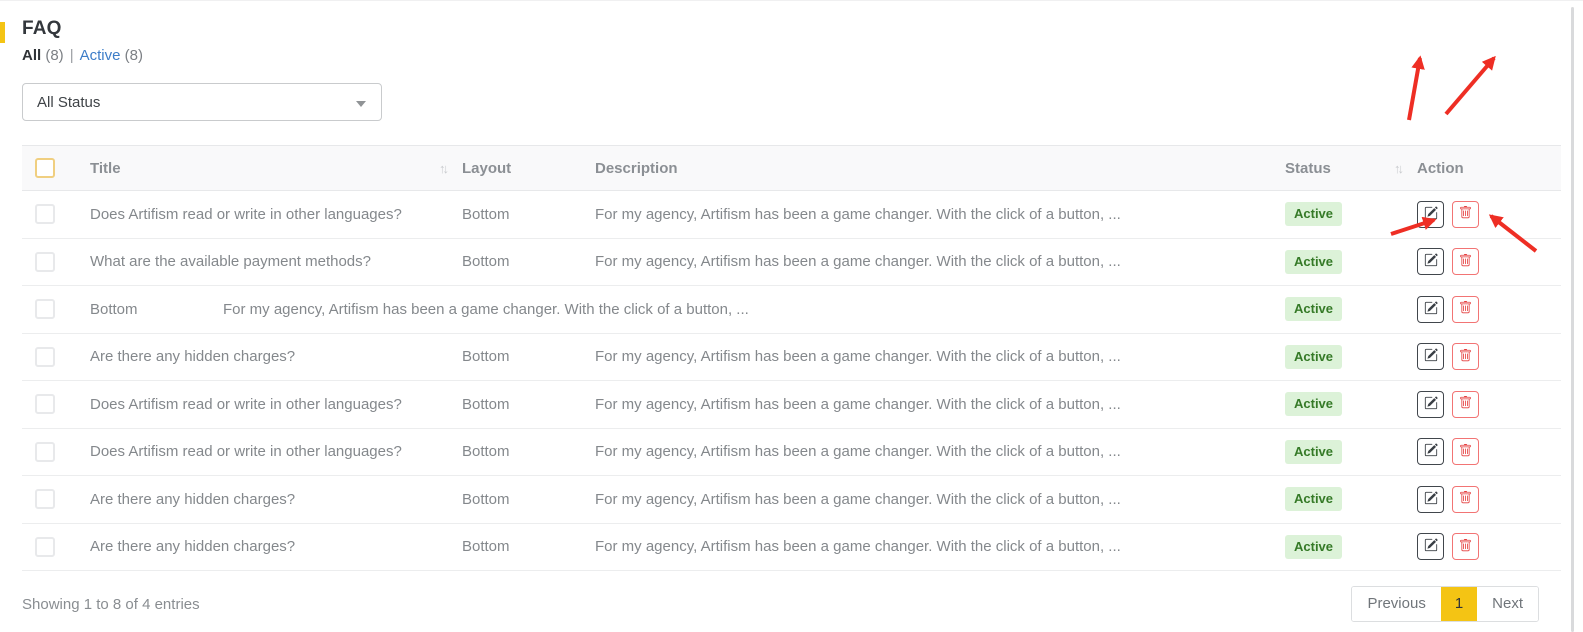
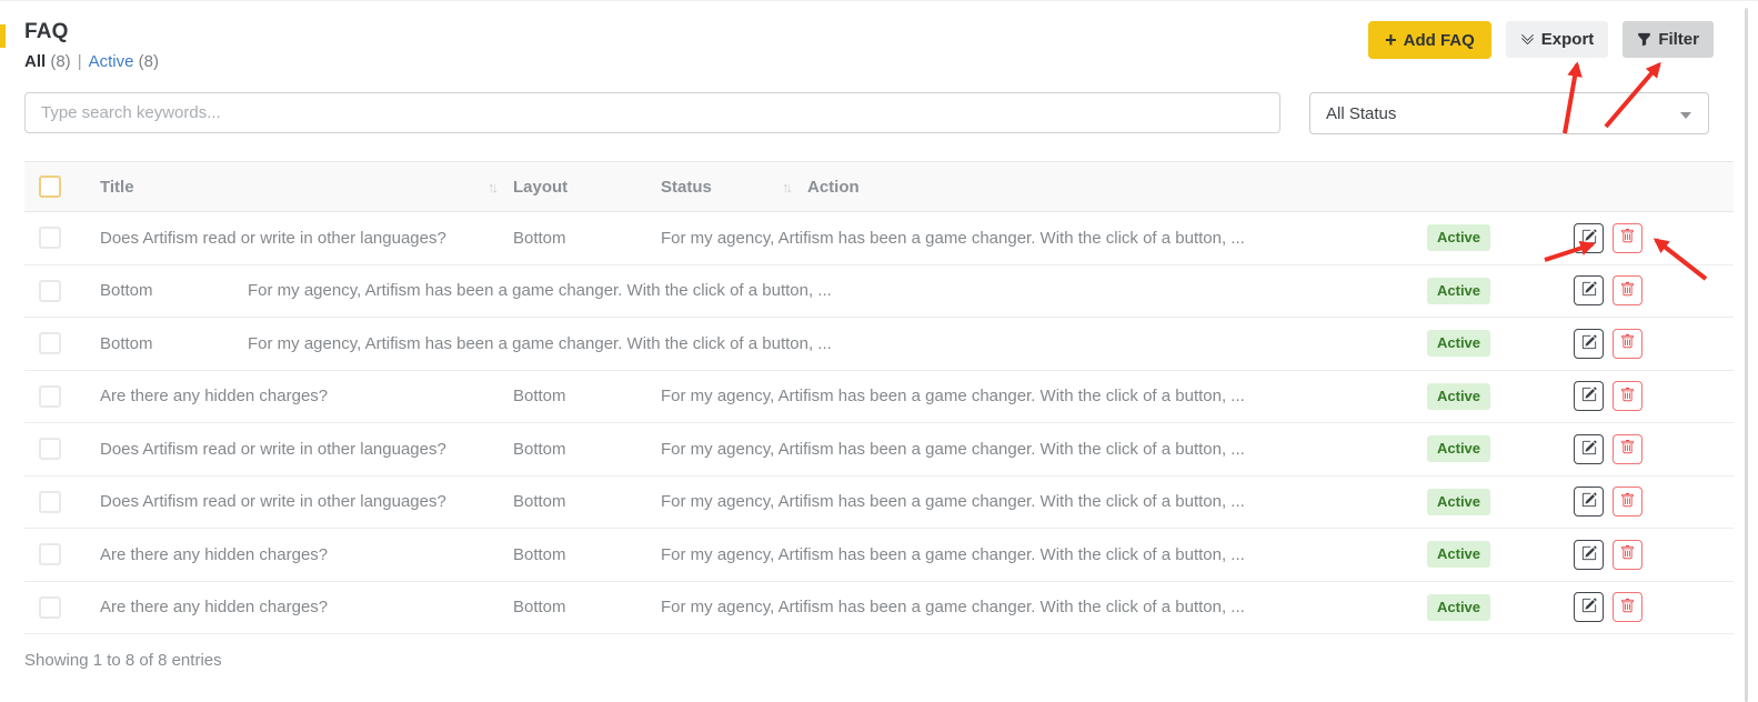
  FAQ
  All (8) | Active (8)
+ +
+ Add FAQ
+ Export
+ Filter
+ Type search keywords...
  All Status
  Title
  ↑↓
  Layout
- Description
  Status
  ↑↓
  Action
  Does Artifism read or write in other languages?
  Bottom
  For my agency, Artifism has been a game changer. With the click of a button, ...
  Active
- What are the available payment methods?
  Bottom
  For my agency, Artifism has been a game changer. With the click of a button, ...
  Active
  Bottom
  For my agency, Artifism has been a game changer. With the click of a button, ...
  Active
  Are there any hidden charges?
  Bottom
  For my agency, Artifism has been a game changer. With the click of a button, ...
  Active
  Does Artifism read or write in other languages?
  Bottom
  For my agency, Artifism has been a game changer. With the click of a button, ...
  Active
  Does Artifism read or write in other languages?
  Bottom
  For my agency, Artifism has been a game changer. With the click of a button, ...
  Active
  Are there any hidden charges?
  Bottom
  For my agency, Artifism has been a game changer. With the click of a button, ...
  Active
  Are there any hidden charges?
  Bottom
  For my agency, Artifism has been a game changer. With the click of a button, ...
  Active
- Showing 1 to 8 of 4 entries
+ Showing 1 to 8 of 8 entries
- Previous
- 1
- Next
